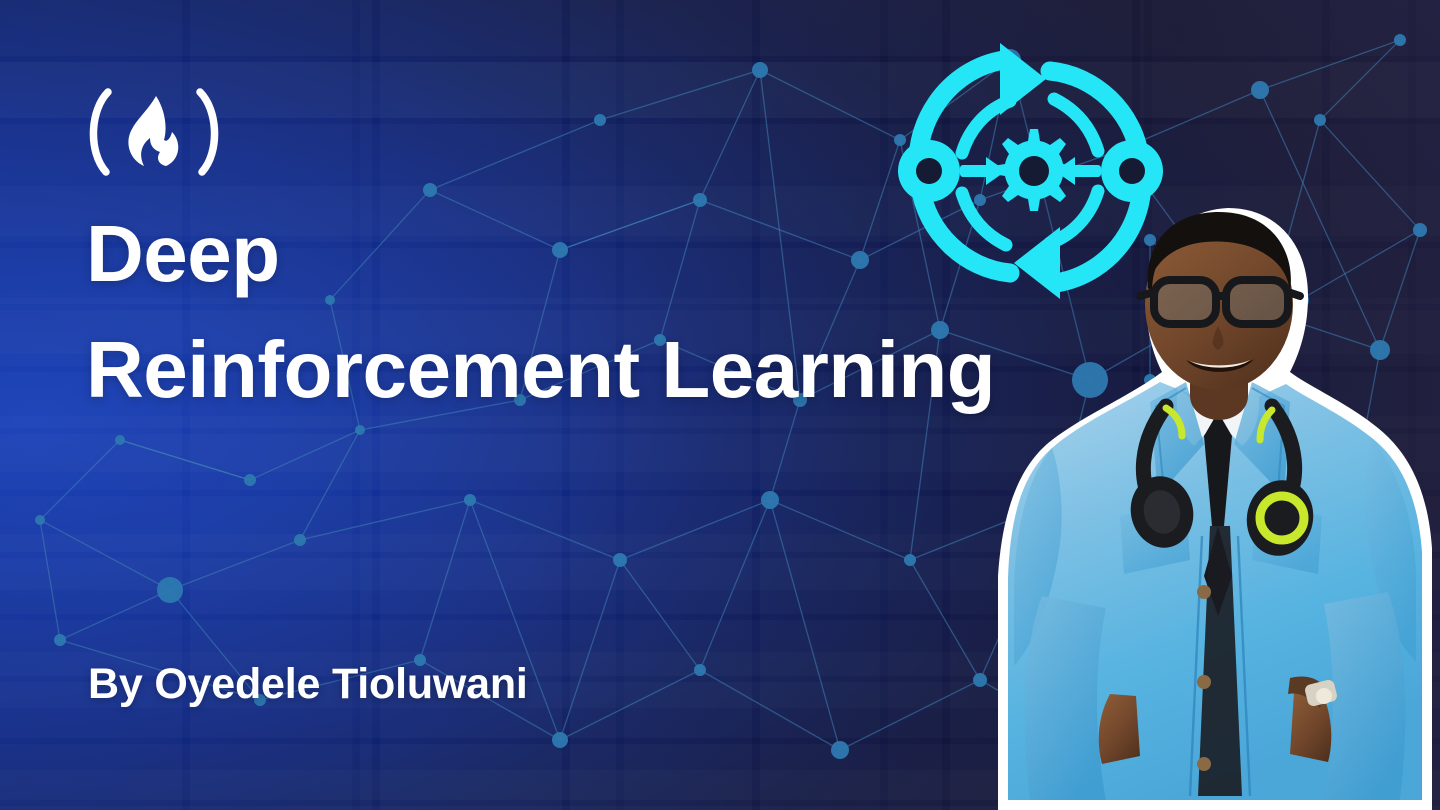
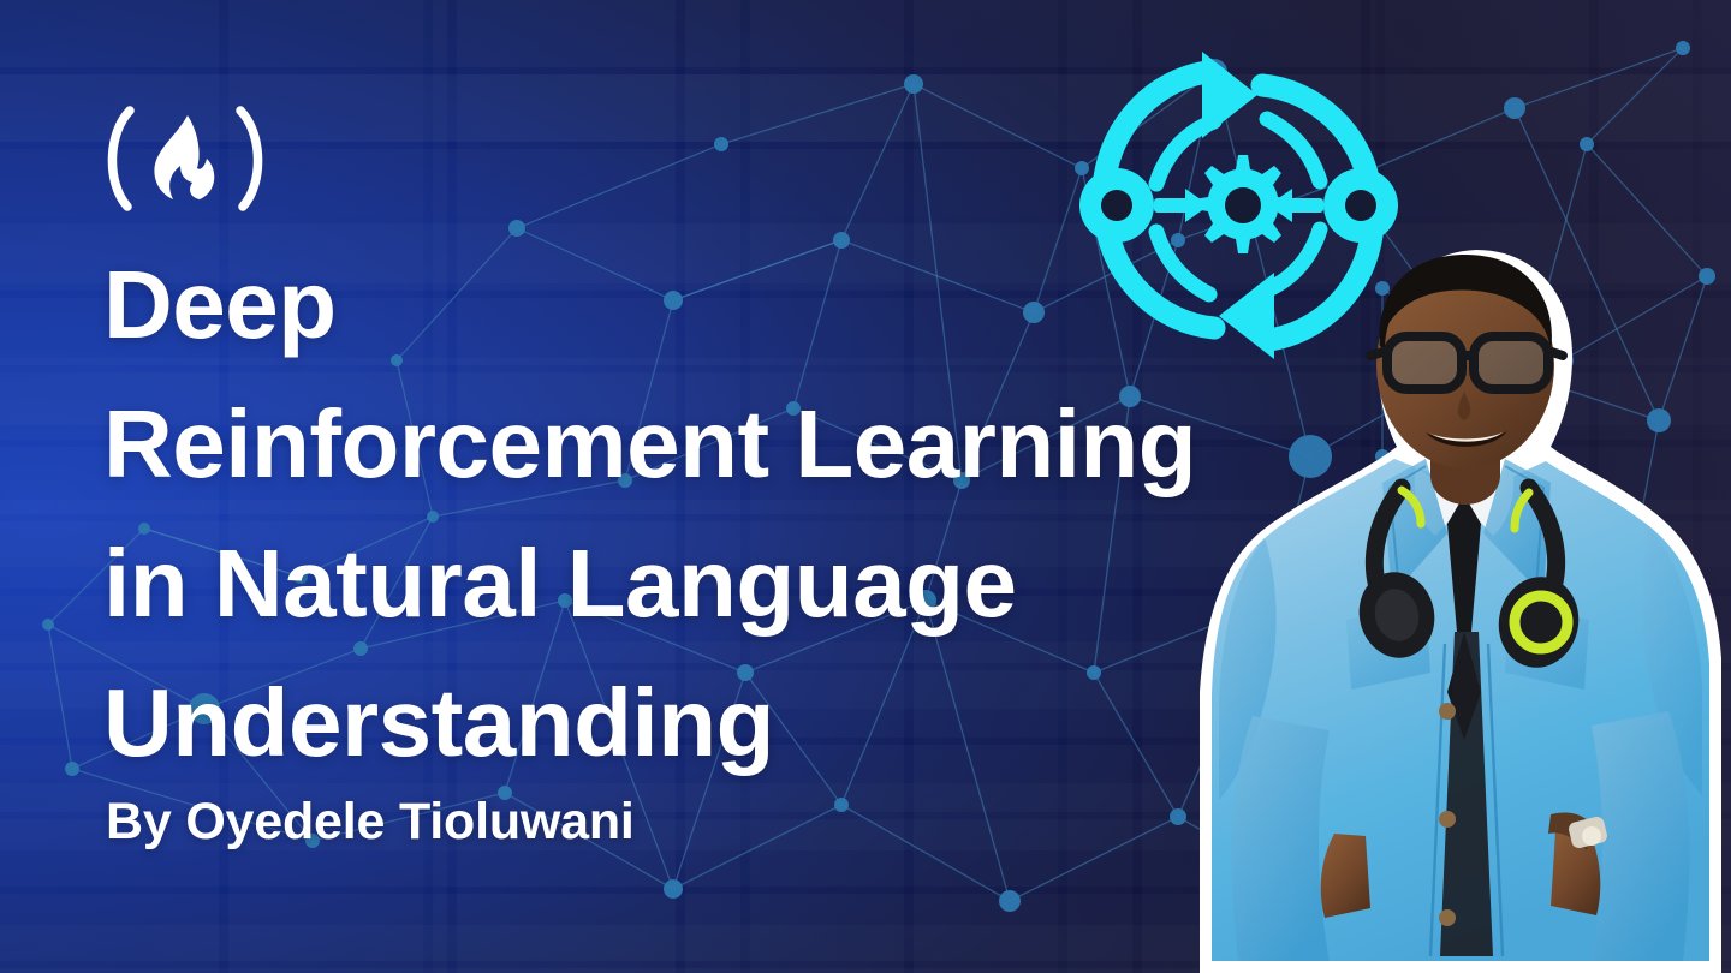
  Deep
  Reinforcement Learning
+ in Natural Language
+ Understanding
  By Oyedele Tioluwani
